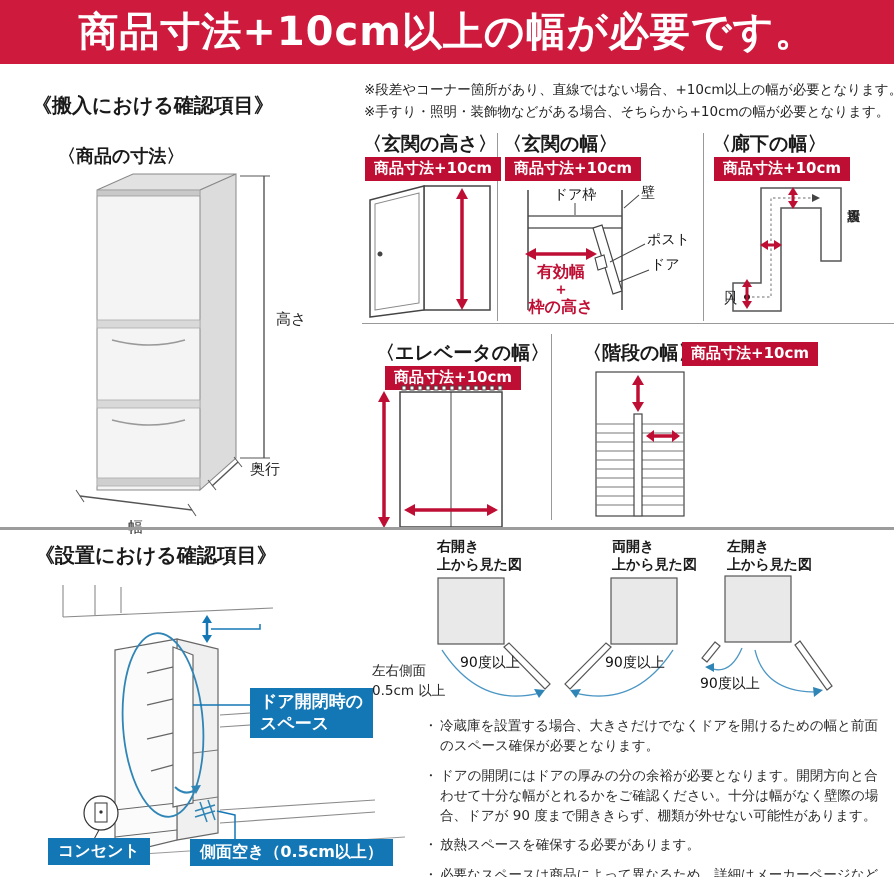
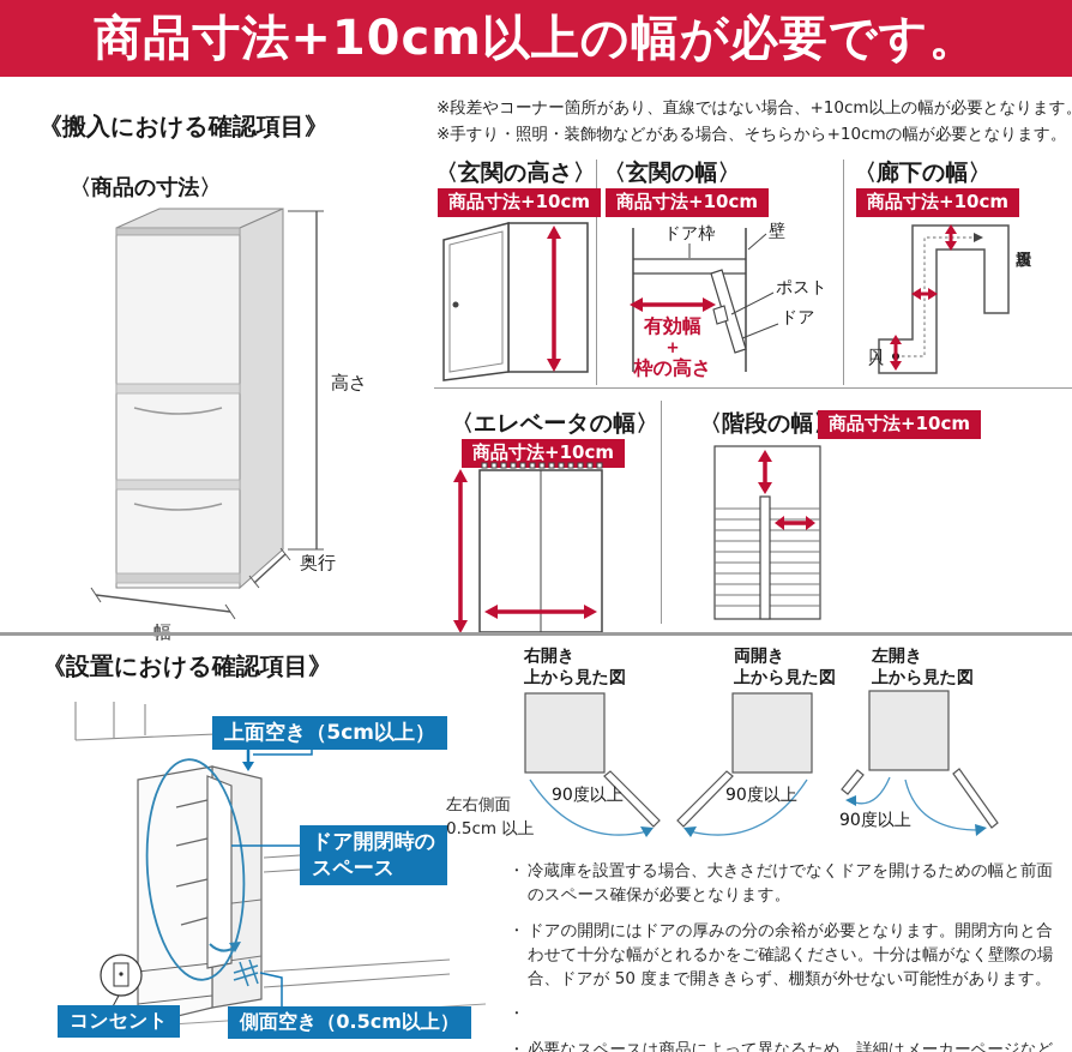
  商品寸法+10cm以上の幅が必要です。
  ※段差やコーナー箇所があり、直線ではない場合、+10cm以上の幅が必要となります
  ※手すり・照明・装飾物などがある場合、そちらから+10cmの幅が必要となります。
  《搬入における確認項目》
  〈商品の寸法〉
  高さ
  奥行
  〈玄関の高さ〉
  商品寸法+10cm
  〈玄関の幅〉
  商品寸法+10cm
  ドア枠
  壁
  ポスト
  ドア
  有効幅
  ＋
  枠の高さ
  〈廊下の幅〉
  商品寸法+10cm
  〈エレベータの幅〉
  商品寸法+10cm
  〈階段の幅
  商品寸法+10cm
  《設置における確認項目》
+ 上面空き（5cm以上）
  ドア開閉時の
  スペース
  コンセント
  側面空き（0.5cm以上）
  左右側面
  0.5cm 以上
  右開き
  上から見た図
  90度以上
  両開き
  上から見た図
  90度以上
  左開き
  上から見た図
  90度以上
  ・
  冷蔵庫を設置する場合、大きさだけでなくドアを開けるための幅と前面のスペース確保が必要となります。
  ・
- ドアの開閉にはドアの厚みの分の余裕が必要となります。開閉方向と合わせて十分な幅がとれるかをご確認ください。十分は幅がなく壁際の場合、ドアが 90 度まで開ききらず、棚類が外せない可能性があります。
+ ドアの開閉にはドアの厚みの分の余裕が必要となります。開閉方向と合わせて十分な幅がとれるかをご確認ください。十分は幅がなく壁際の場合、ドアが 50 度まで開ききらず、棚類が外せない可能性があります。
  ・
- 放熱スペースを確保する必要があります。
  ・
  必要なスペースは商品によって異なるため、詳細はメーカーページなど
